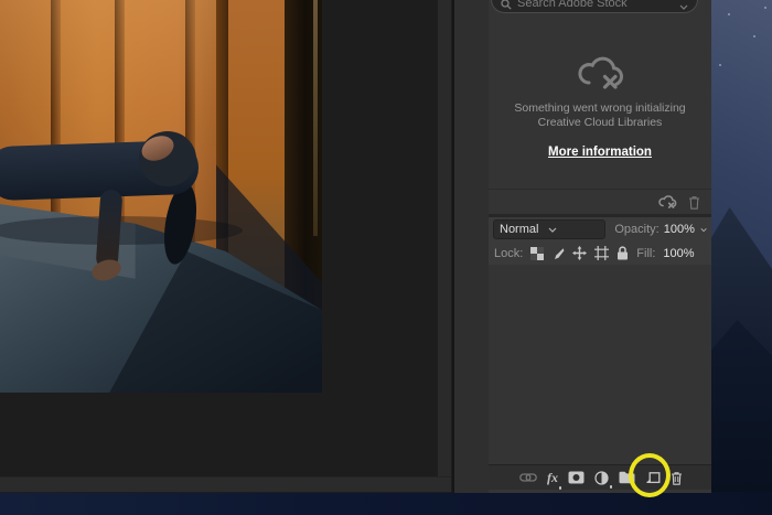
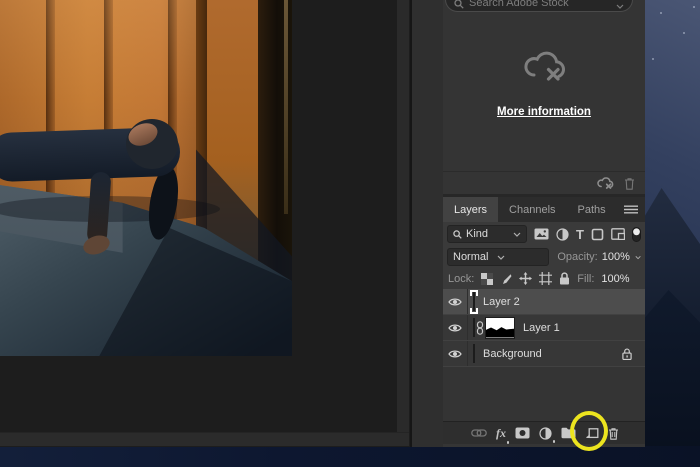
  Search Adobe Stock
- Something went wrong initializing
- Creative Cloud Libraries
  More information
+ Layers
+ Channels
+ Paths
+ Kind
+ T
  Normal
  Opacity:
  100%
  Lock:
  Fill:
  100%
+ Layer 2
+ Layer 1
+ Background
  fx
